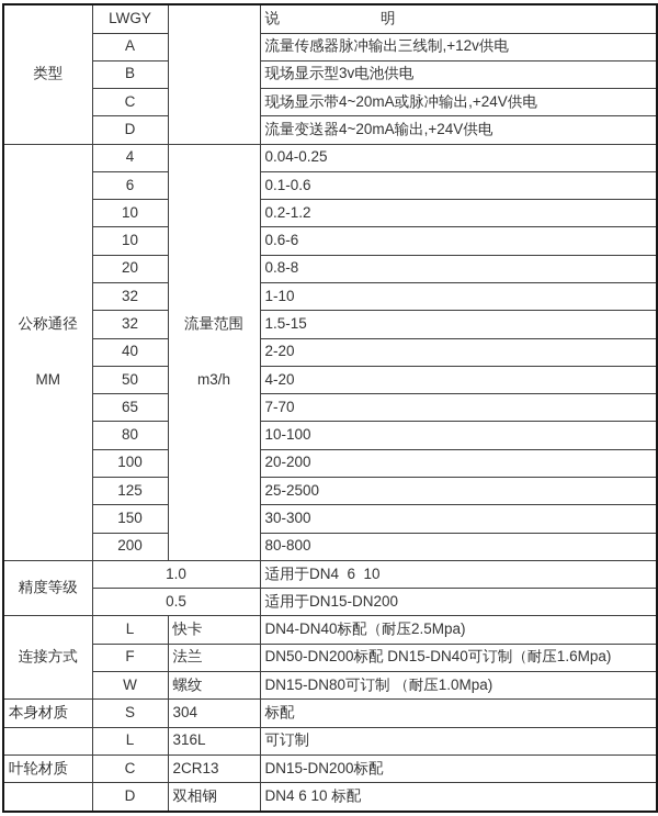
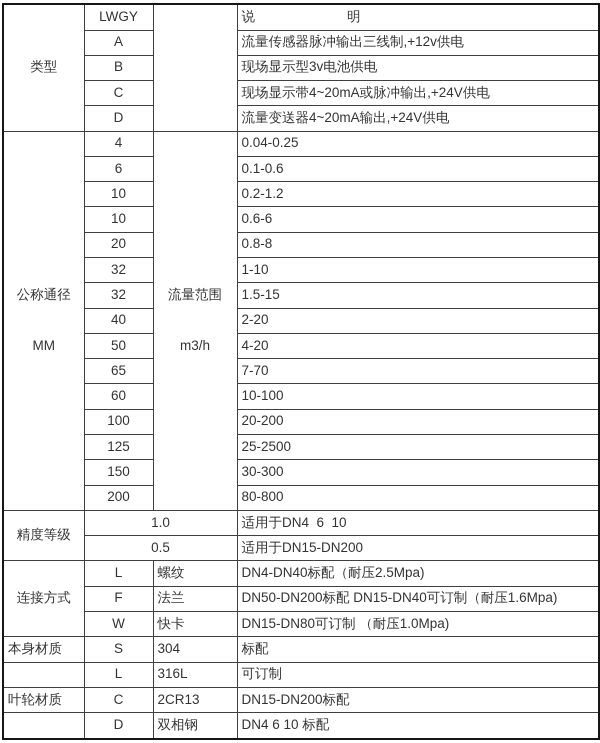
  类型	LWGY		说明
  A	流量传感器脉冲输出三线制,+12v供电
  B	现场显示型3v电池供电
  C	现场显示带4~20mA或脉冲输出,+24V供电
  D	流量变送器4~20mA输出,+24V供电
  公称通径 MM	4	流量范围 m3/h	0.04-0.25
  6	0.1-0.6
  10	0.2-1.2
  10	0.6-6
  20	0.8-8
  32	1-10
  32	1.5-15
  40	2-20
  50	4-20
  65	7-70
- 80	10-100
+ 60	10-100
  100	20-200
  125	25-2500
  150	30-300
  200	80-800
  精度等级	1.0	适用于DN4 6 10
  0.5	适用于DN15-DN200
- 连接方式	L	快卡	DN4-DN40标配（耐压2.5Mpa)
+ 连接方式	L	螺纹	DN4-DN40标配（耐压2.5Mpa)
  F	法兰	DN50-DN200标配 DN15-DN40可订制（耐压1.6Mpa)
- W	螺纹	DN15-DN80可订制 （耐压1.0Mpa)
+ W	快卡	DN15-DN80可订制 （耐压1.0Mpa)
  本身材质	S	304	标配
  	L	316L	可订制
  叶轮材质	C	2CR13	DN15-DN200标配
  	D	双相钢	DN4 6 10 标配
